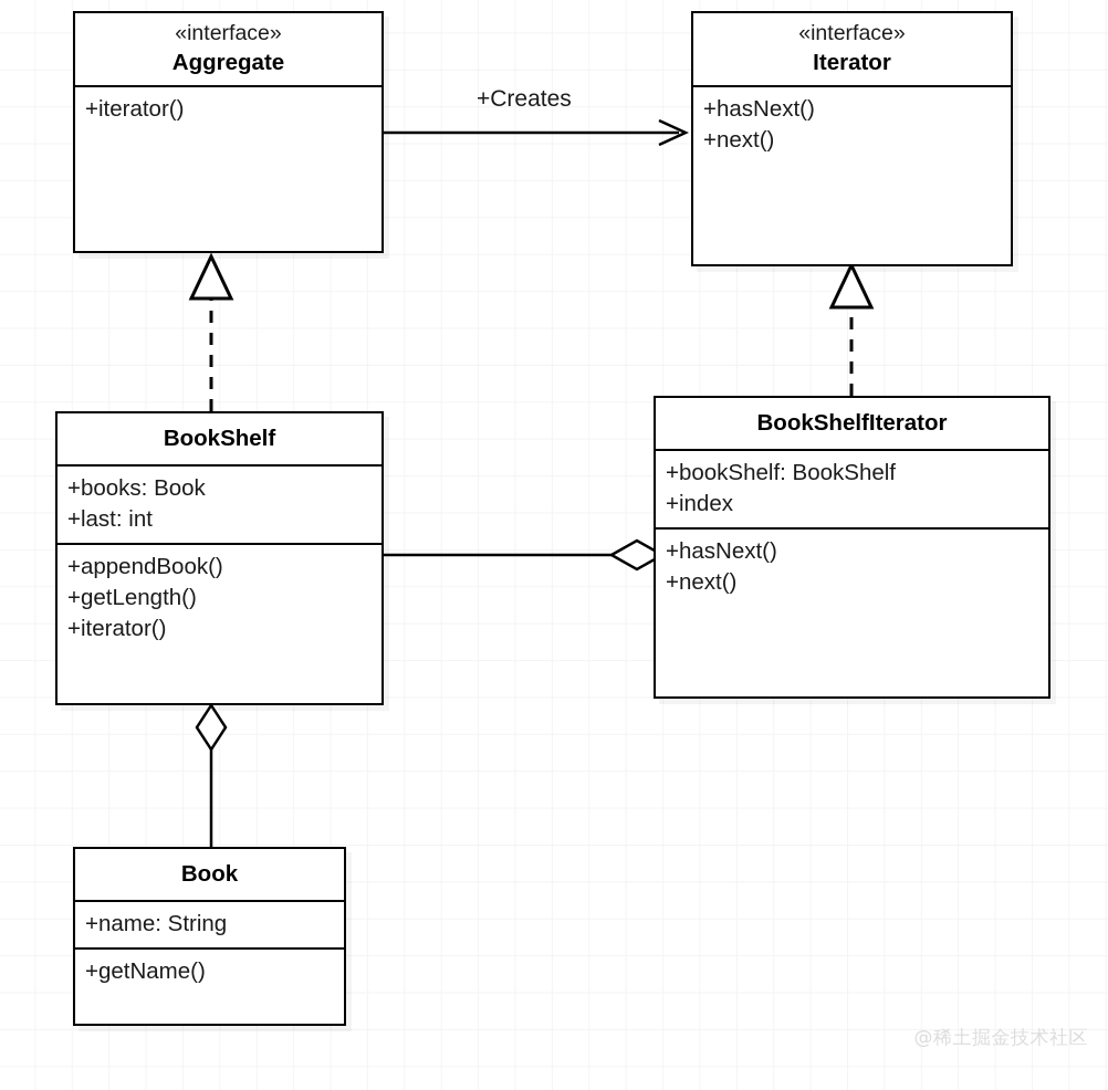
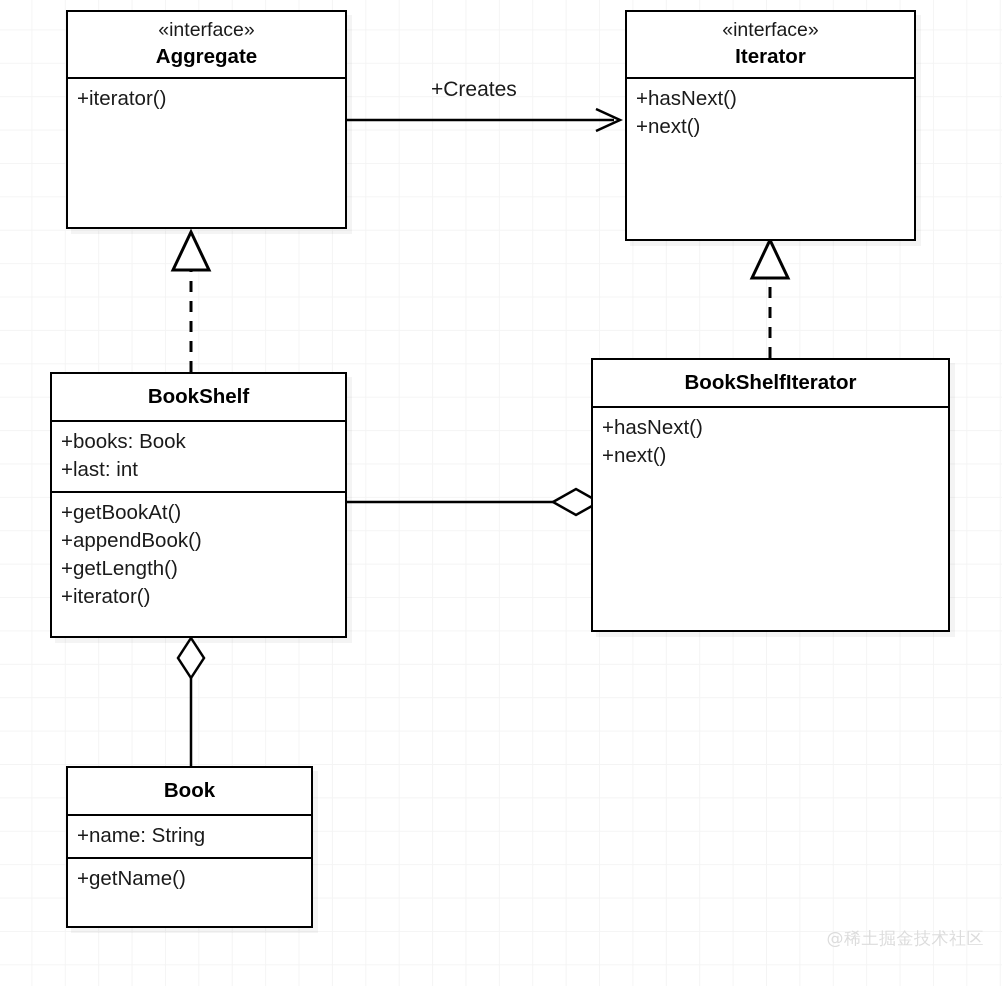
  +Creates
  «interface»
  Aggregate
  +iterator()
  «interface»
  Iterator
  +hasNext()
  +next()
  BookShelf
  +books: Book
  +last: int
+ +getBookAt()
  +appendBook()
  +getLength()
  +iterator()
  BookShelfIterator
- +bookShelf: BookShelf
- +index
  +hasNext()
  +next()
  Book
  +name: String
  +getName()
  @稀土掘金技术社区
